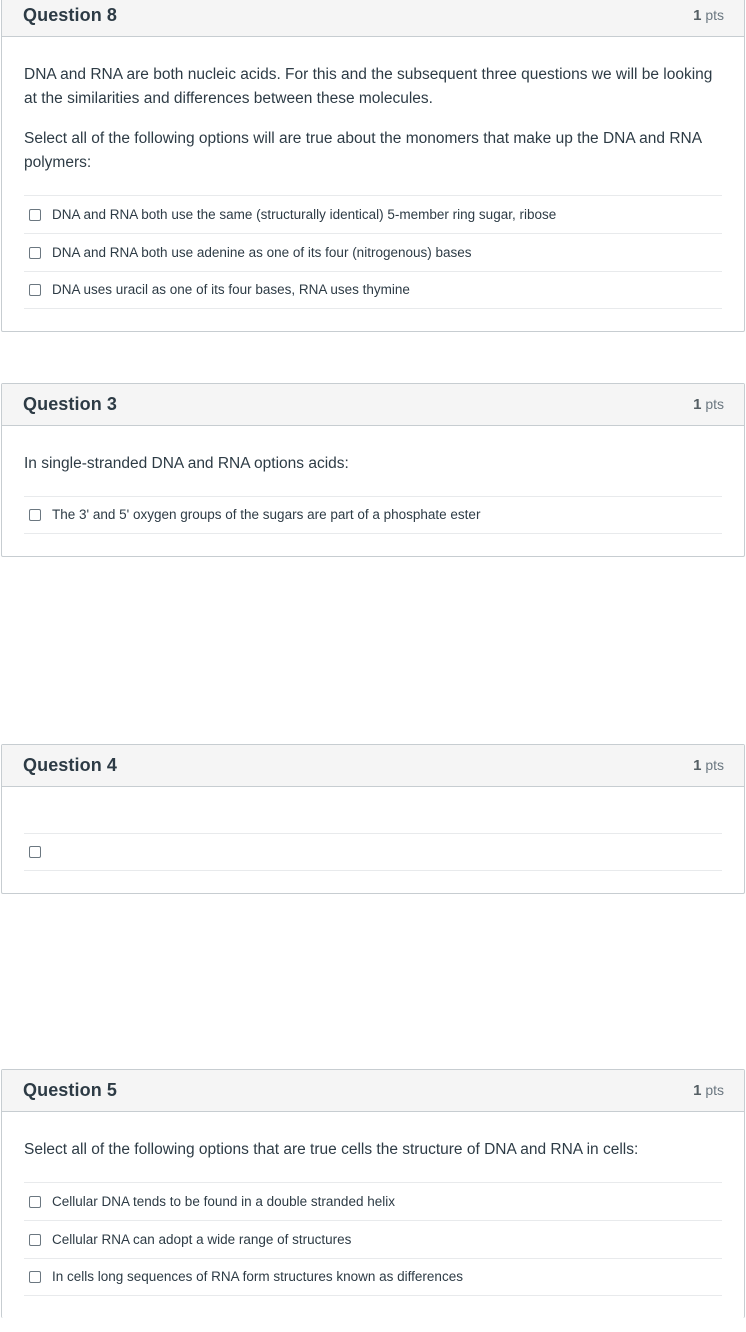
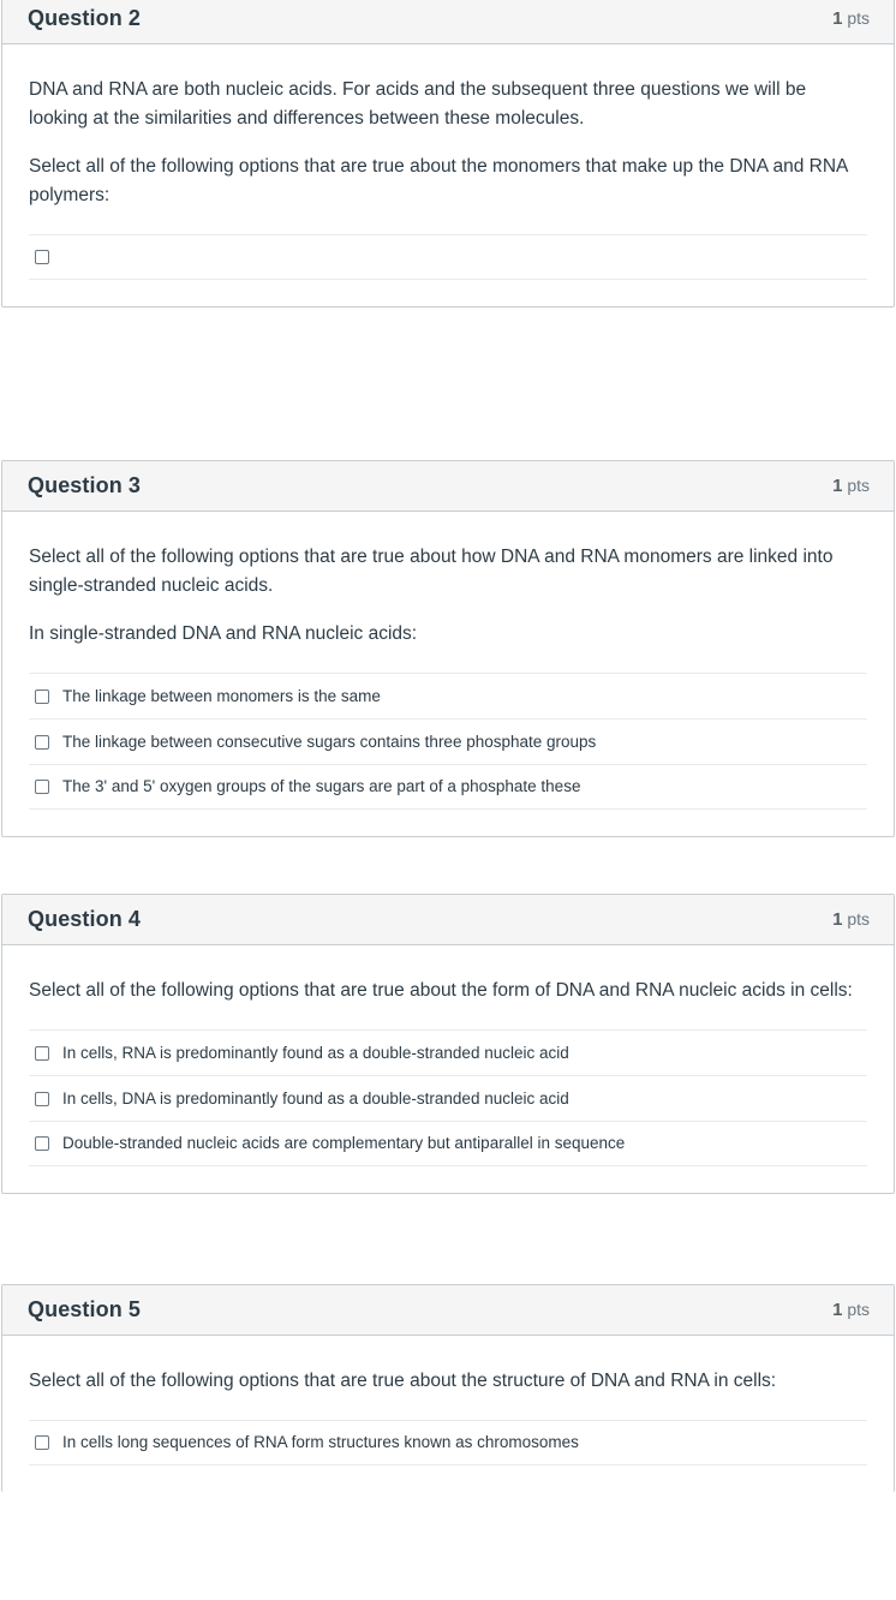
- Question 8
+ Question 2
  1 pts
- DNA and RNA are both nucleic acids. For this and the subsequent three questions we will be looking at the similarities and differences between these molecules.
+ DNA and RNA are both nucleic acids. For acids and the subsequent three questions we will be looking at the similarities and differences between these molecules.
- Select all of the following options will are true about the monomers that make up the DNA and RNA polymers:
+ Select all of the following options that are true about the monomers that make up the DNA and RNA polymers:
- DNA and RNA both use the same (structurally identical) 5-member ring sugar, ribose
- DNA and RNA both use adenine as one of its four (nitrogenous) bases
- DNA uses uracil as one of its four bases, RNA uses thymine
  Question 3
  1 pts
+ Select all of the following options that are true about how DNA and RNA monomers are linked into single-stranded nucleic acids.
- In single-stranded DNA and RNA options acids:
+ In single-stranded DNA and RNA nucleic acids:
+ The linkage between monomers is the same
+ The linkage between consecutive sugars contains three phosphate groups
- The 3' and 5' oxygen groups of the sugars are part of a phosphate ester
+ The 3' and 5' oxygen groups of the sugars are part of a phosphate these
  Question 4
  1 pts
+ Select all of the following options that are true about the form of DNA and RNA nucleic acids in cells:
+ In cells, RNA is predominantly found as a double-stranded nucleic acid
+ In cells, DNA is predominantly found as a double-stranded nucleic acid
+ Double-stranded nucleic acids are complementary but antiparallel in sequence
  Question 5
  1 pts
- Select all of the following options that are true cells the structure of DNA and RNA in cells:
+ Select all of the following options that are true about the structure of DNA and RNA in cells:
- Cellular DNA tends to be found in a double stranded helix
- Cellular RNA can adopt a wide range of structures
- In cells long sequences of RNA form structures known as differences
+ In cells long sequences of RNA form structures known as chromosomes
